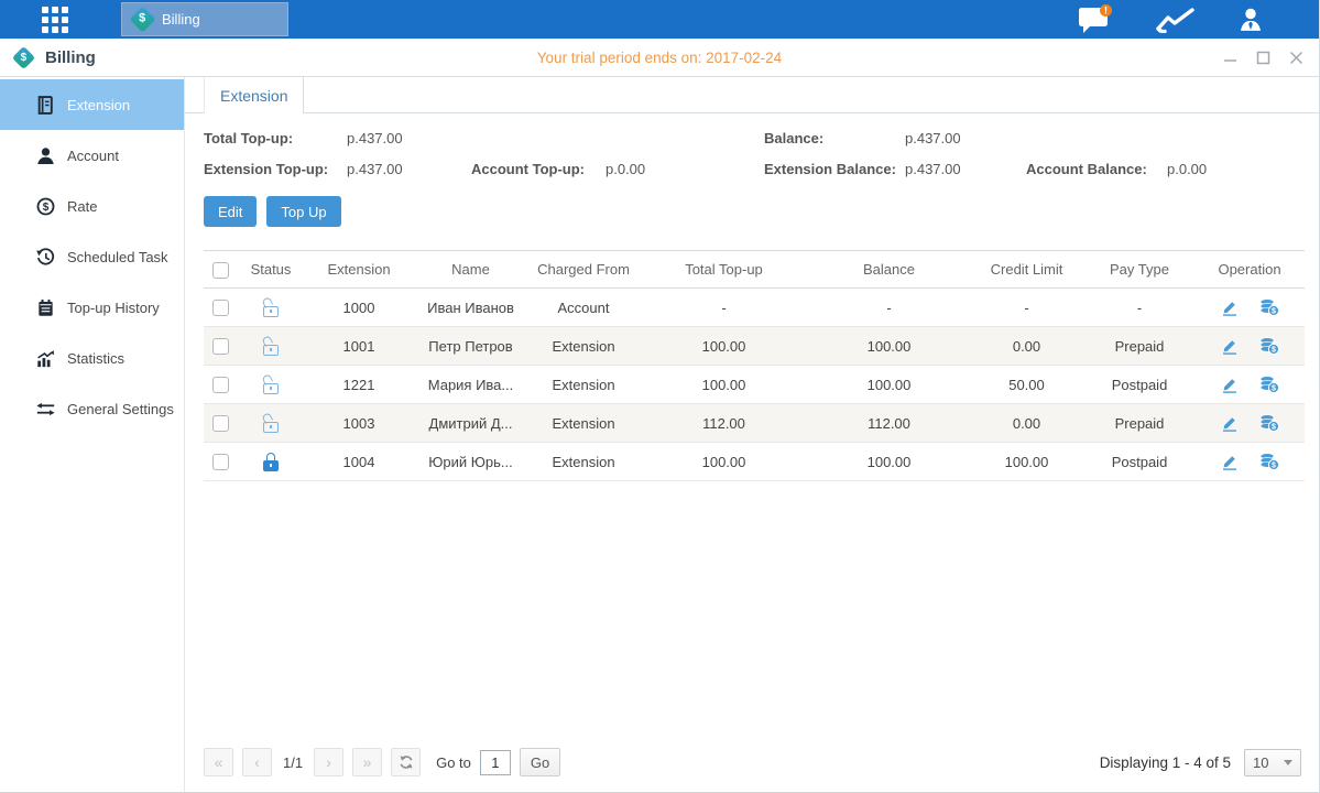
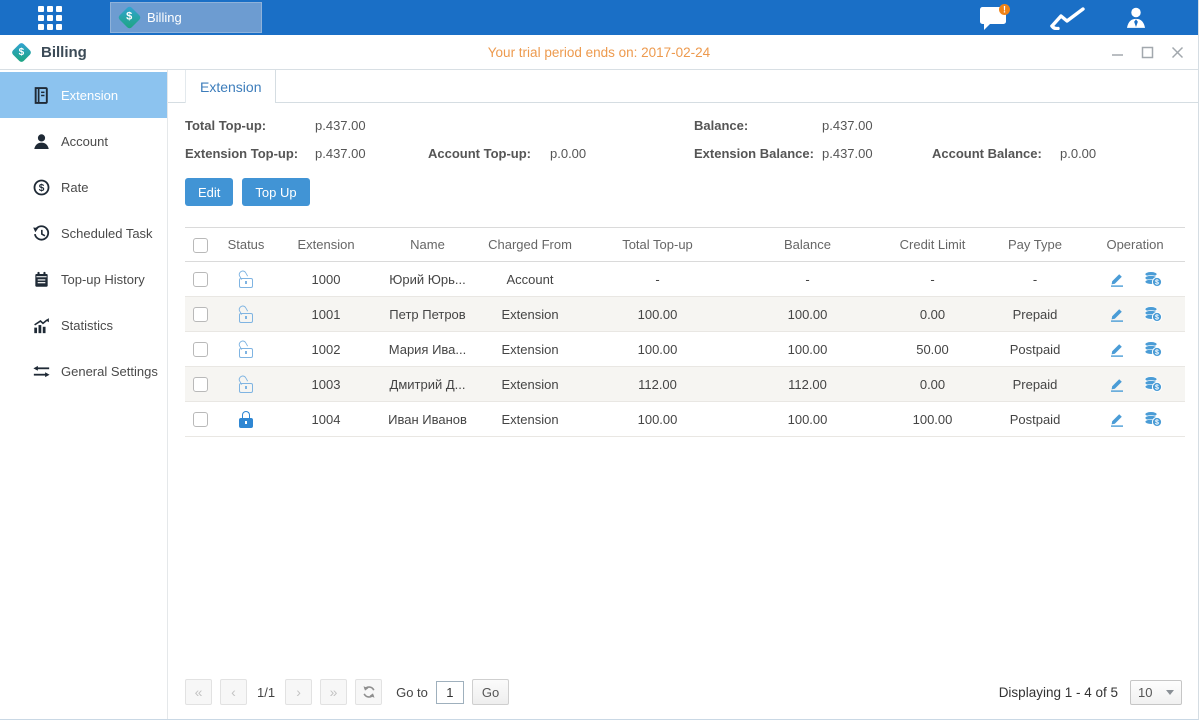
  Billing
  !
  Billing
  Your trial period ends on: 2017-02-24
  Extension
  Account
  $
  Rate
  Scheduled Task
  Top-up History
  Statistics
  General Settings
  Extension
  Total Top-up:
  p.437.00
  Balance:
  p.437.00
  Extension Top-up:
  p.437.00
  Account Top-up:
  p.0.00
  Extension Balance:
  p.437.00
  Account Balance:
  p.0.00
  Edit
  Top Up
  	Status	Extension	Name	Charged From	Total Top-up	Balance	Credit Limit	Pay Type	Operation
- 		1000	Иван Иванов	Account	-	-	-	-
+ 		1000	Юрий Юрь...	Account	-	-	-	-
  		1001	Петр Петров	Extension	100.00	100.00	0.00	Prepaid
- 		1221	Мария Ива...	Extension	100.00	100.00	50.00	Postpaid
+ 		1002	Мария Ива...	Extension	100.00	100.00	50.00	Postpaid
  		1003	Дмитрий Д...	Extension	112.00	112.00	0.00	Prepaid
- 		1004	Юрий Юрь...	Extension	100.00	100.00	100.00	Postpaid
+ 		1004	Иван Иванов	Extension	100.00	100.00	100.00	Postpaid
  «
  ‹
  1/1
  ›
  »
  Go to
  1
  Go
  Displaying 1 - 4 of 5
  10
